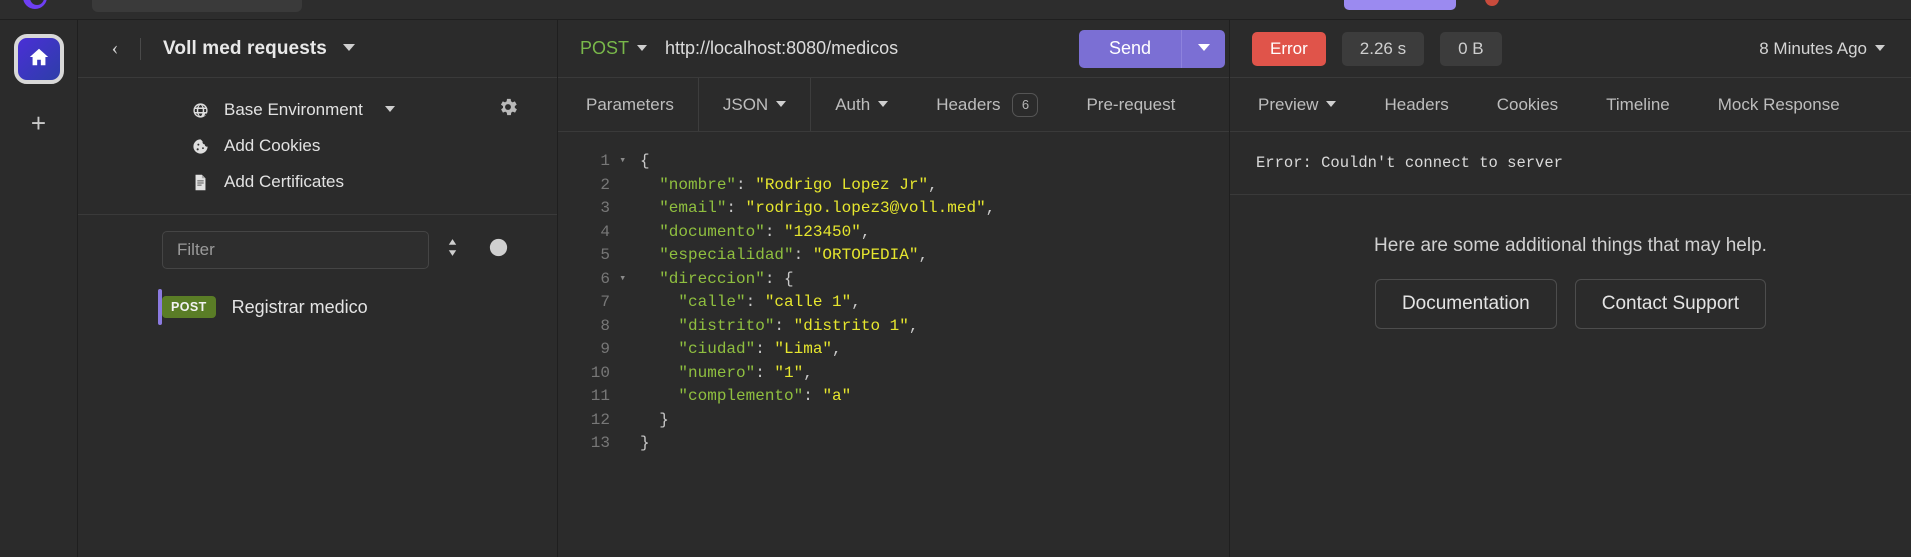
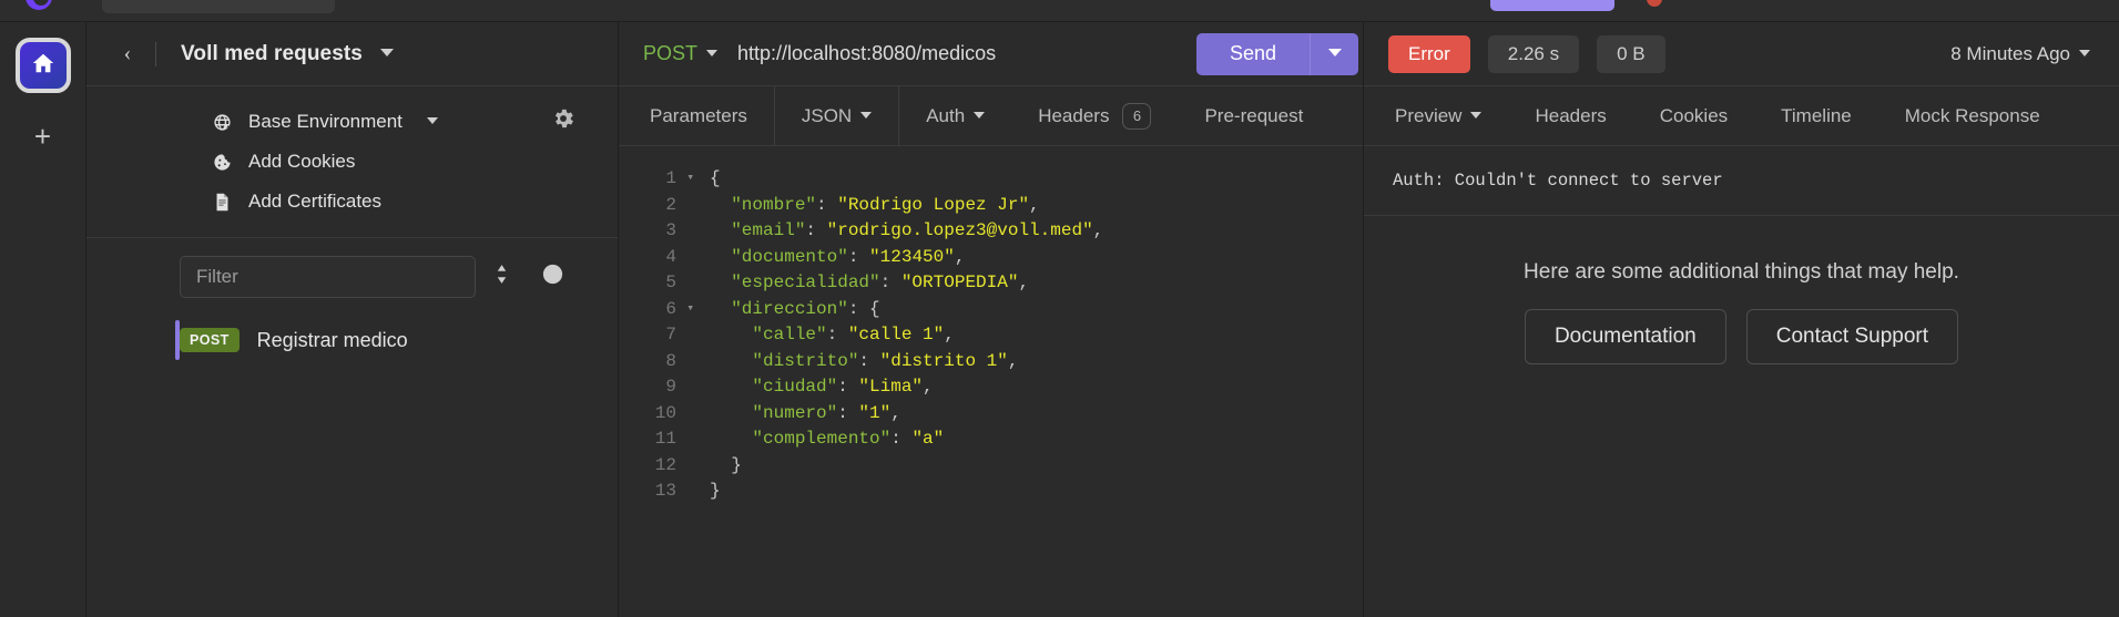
  +
  ‹
  Voll med requests
  Base Environment
  Add Cookies
  Add Certificates
  Filter
  POST
  Registrar medico
  POST
  http://localhost:8080/medicos
  Send
  Parameters
  JSON
  Auth
  Headers
  6
  Pre-request
  1
  ▾
  2
  3
  4
  5
  6
  ▾
  7
  8
  9
  10
  11
  12
  13
  {
  "nombre": "Rodrigo Lopez Jr",
  "email": "rodrigo.lopez3@voll.med",
  "documento": "123450",
  "especialidad": "ORTOPEDIA",
  "direccion": {
  "calle": "calle 1",
  "distrito": "distrito 1",
  "ciudad": "Lima",
  "numero": "1",
  "complemento": "a"
  }
  }
  Error
  2.26 s
  0 B
  8 Minutes Ago
  Preview
  Headers
  Cookies
  Timeline
  Mock Response
- Error: Couldn't connect to server
+ Auth: Couldn't connect to server
  Here are some additional things that may help.
  Documentation
  Contact Support
